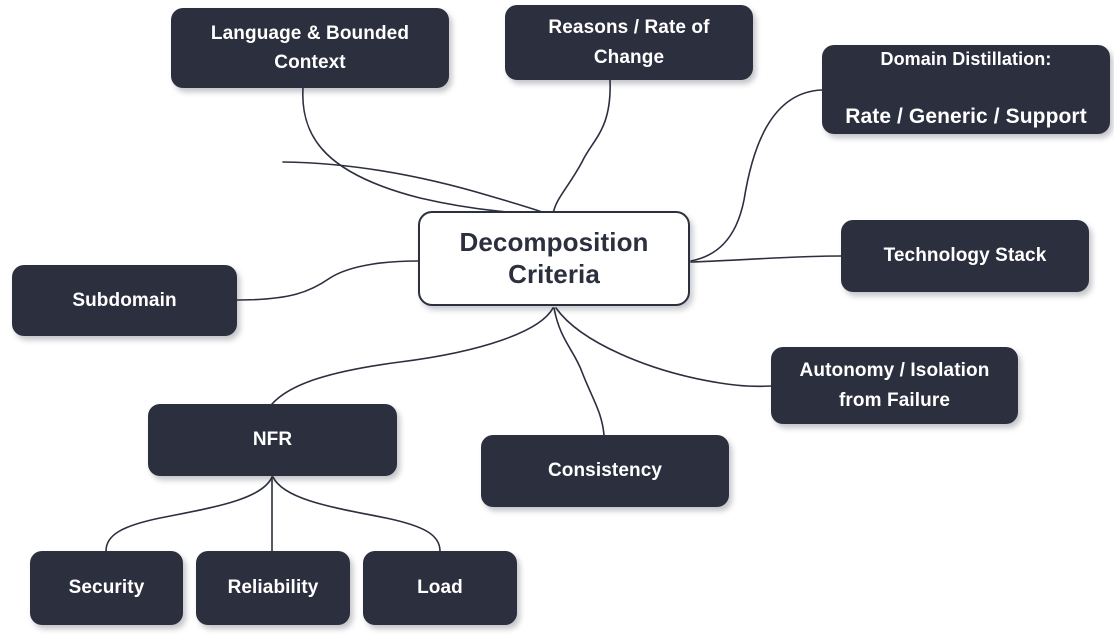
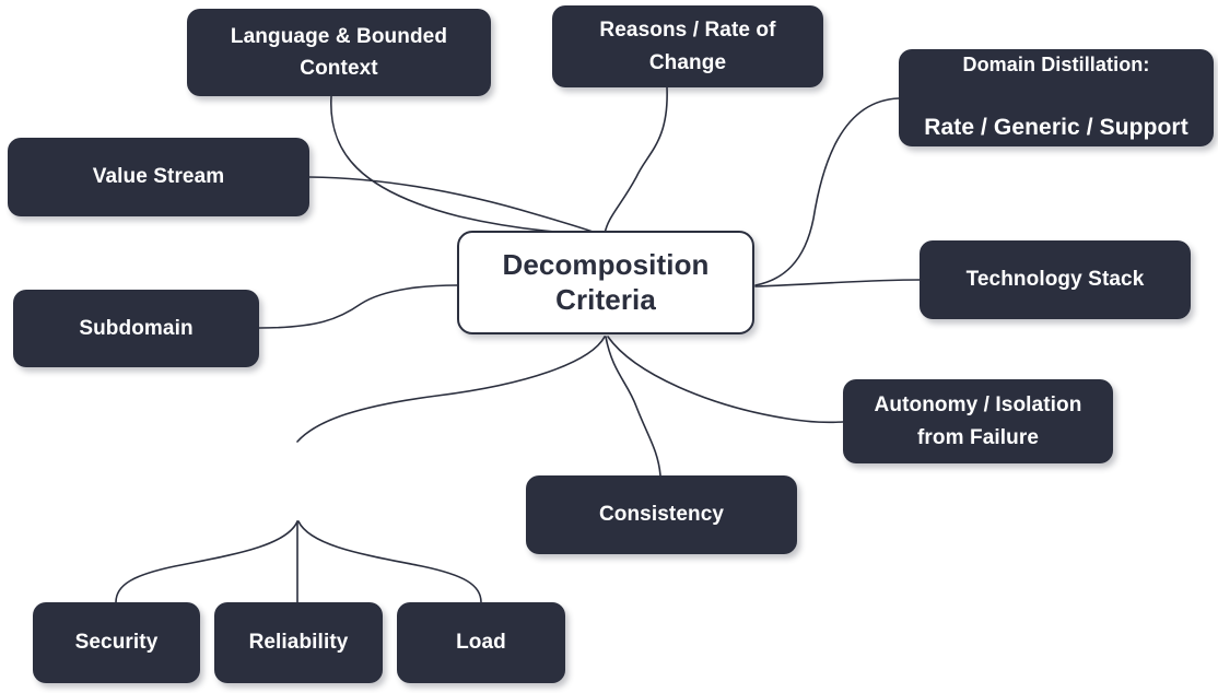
  Language & Bounded
  Context
  Reasons / Rate of
  Change
  Domain Distillation:
  Rate / Generic / Support
+ Value Stream
  Subdomain
  Decomposition
  Criteria
  Technology Stack
  Autonomy / Isolation
  from Failure
- NFR
  Consistency
  Security
  Reliability
  Load
